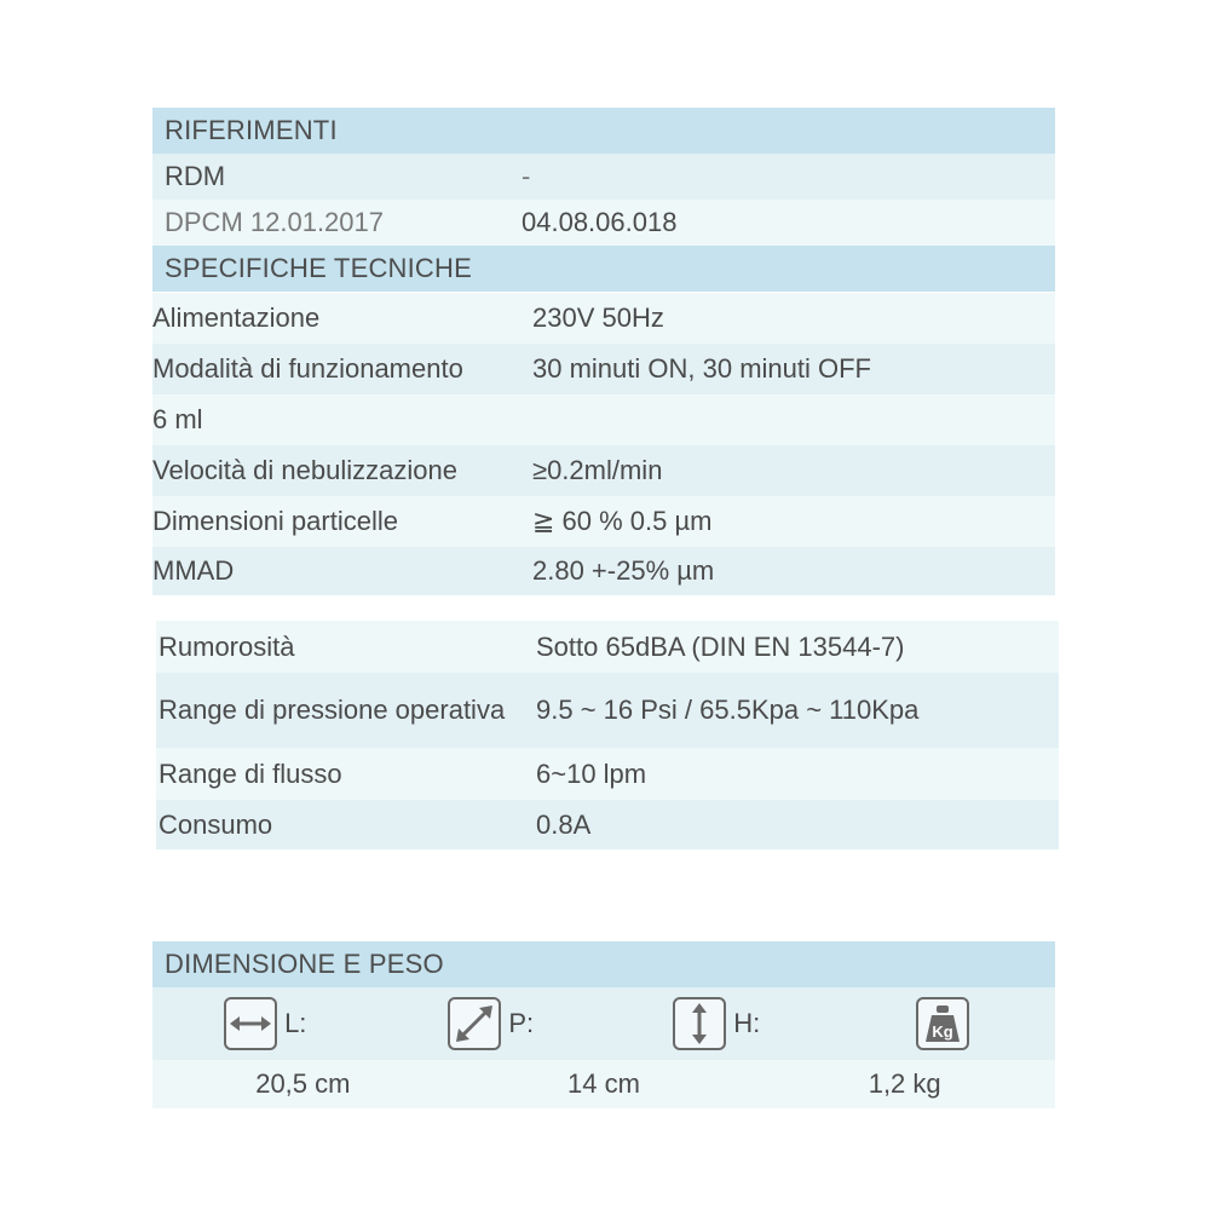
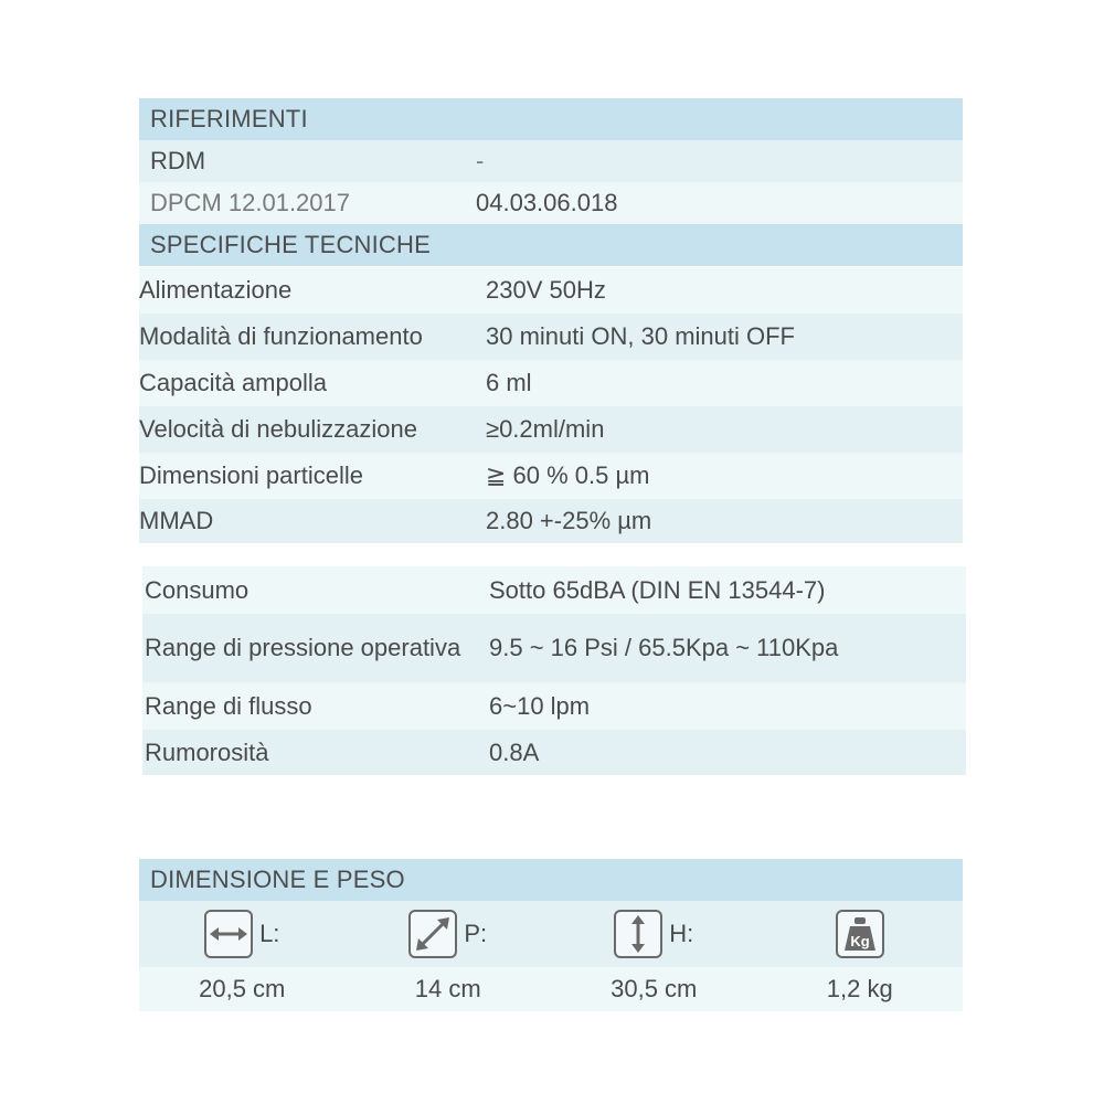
  RIFERIMENTI
  RDM
  -
  DPCM 12.01.2017
- 04.08.06.018
+ 04.03.06.018
  SPECIFICHE TECNICHE
  Alimentazione
  230V 50Hz
  Modalità di funzionamento
  30 minuti ON, 30 minuti OFF
+ Capacità ampolla
  6 ml
  Velocità di nebulizzazione
  ≥0.2ml/min
  Dimensioni particelle
  ≧ 60 % 0.5 µm
  MMAD
  2.80 +-25% µm
- Rumorosità
+ Consumo
  Sotto 65dBA (DIN EN 13544-7)
  Range di pressione operativa
  9.5 ~ 16 Psi / 65.5Kpa ~ 110Kpa
  Range di flusso
  6~10 lpm
- Consumo
+ Rumorosità
  0.8A
  DIMENSIONE E PESO
  L:
  P:
  H:
  Kg
  20,5 cm
  14 cm
+ 30,5 cm
  1,2 kg
